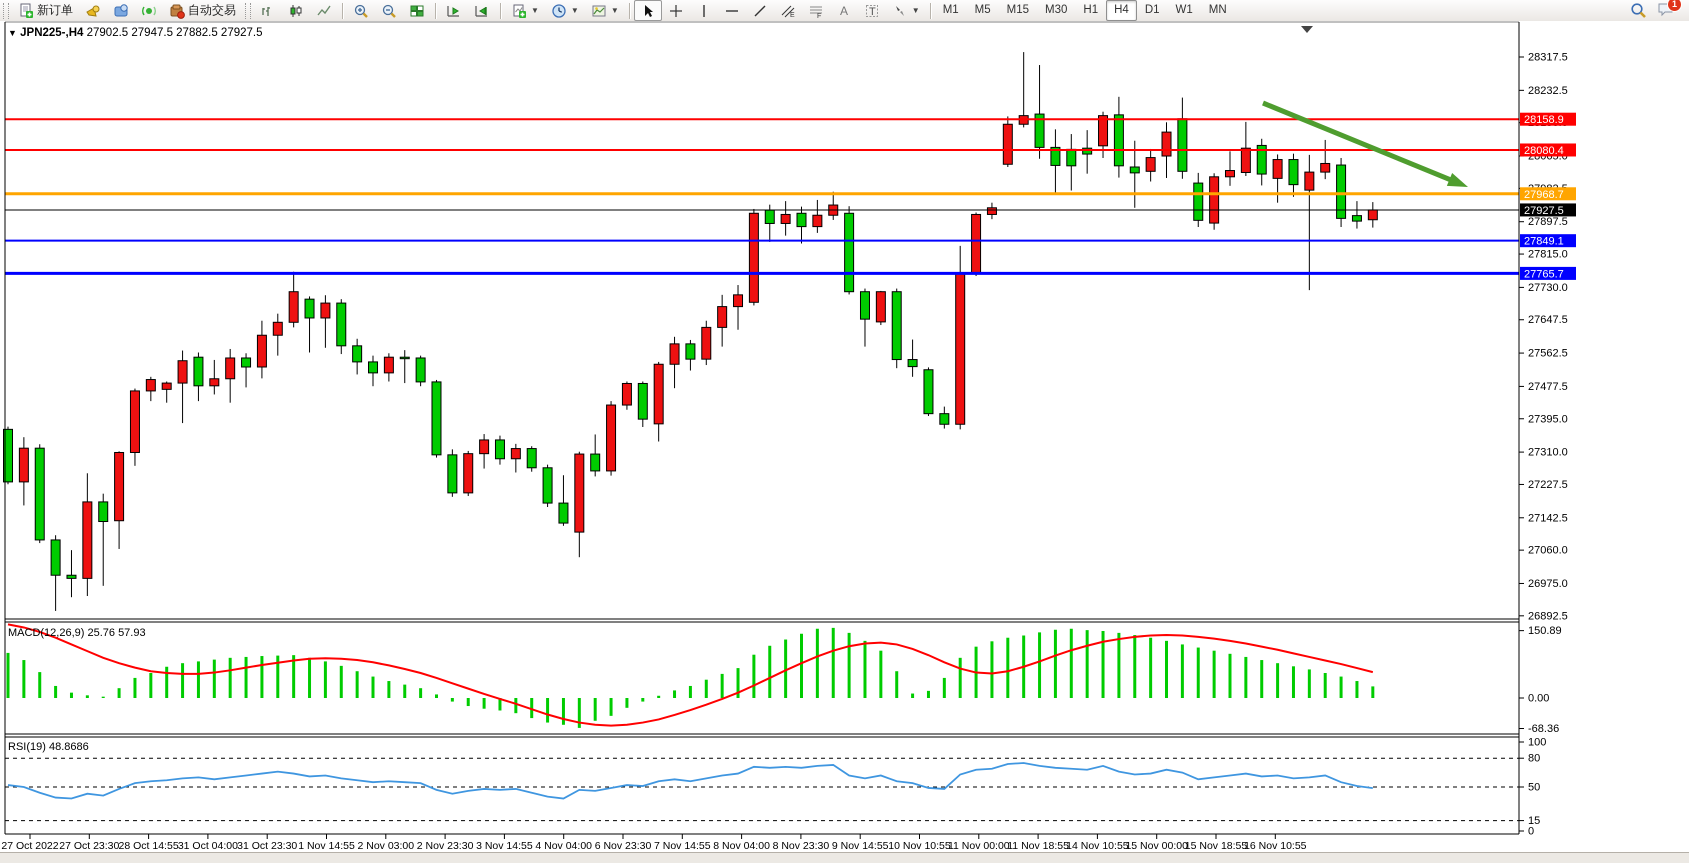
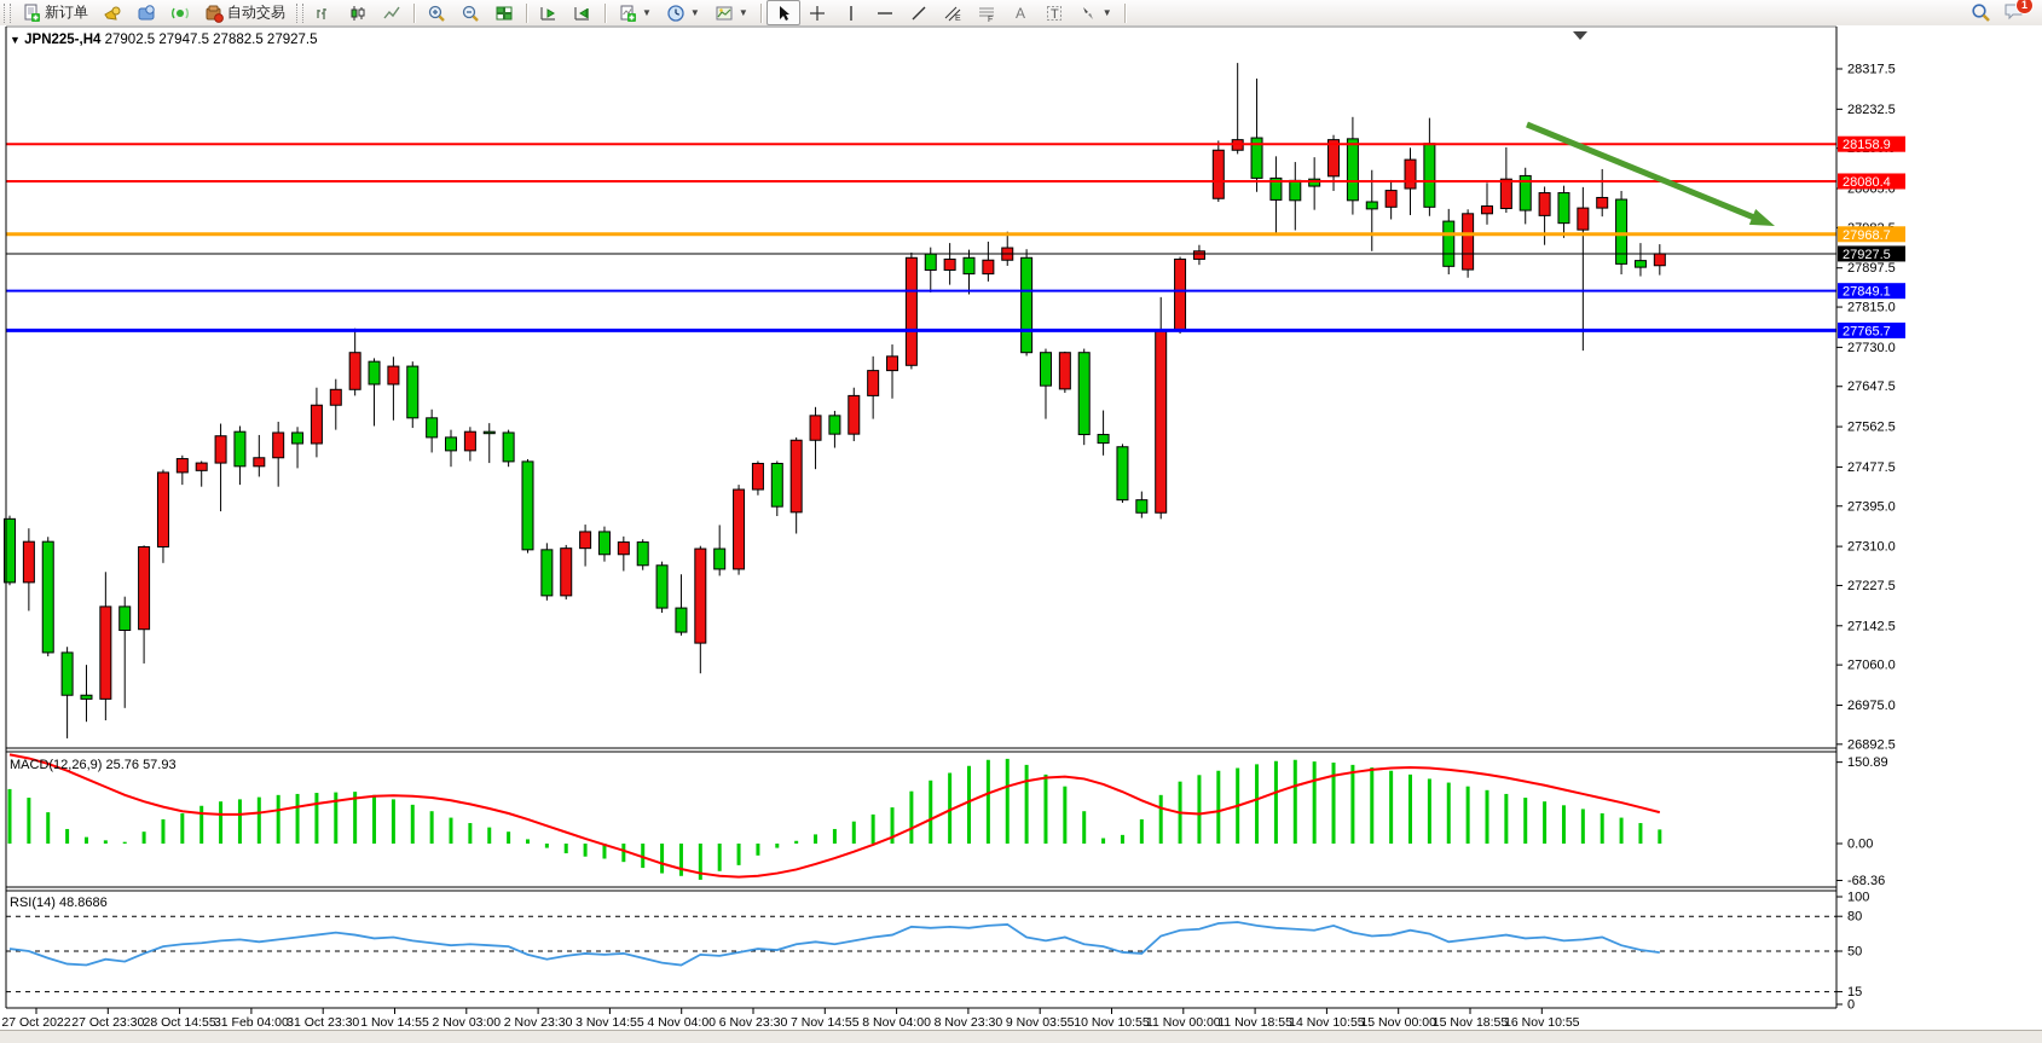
  新订单
  自动交易
  ▼
  ▼
  ▼
  A
  T
  ▼
- M1
- M5
- M15
- M30
- H1
- H4
- D1
- W1
- MN
  1
  ▼ JPN225-,H4 27902.5 27947.5 27882.5 27927.5
  MACD(12,26,9) 25.76 57.93
- RSI(19) 48.8686
+ RSI(14) 48.8686
  28317.5
  28232.5
  28065.0
  27897.5
  27815.0
  27730.0
  27647.5
  27562.5
  27477.5
  27395.0
  27310.0
  27227.5
  27142.5
  27060.0
  26975.0
  26892.5
  28158.9
  28080.4
  27968.7
  27849.1
  27765.7
  27927.5
  150.89
  0.00
  -68.36
  100
  80
  50
  15
  0
  27 Oct 2022
  27 Oct 23:30
  28 Oct 14:55
- 31 Oct 04:00
+ 31 Feb 04:00
  31 Oct 23:30
  1 Nov 14:55
  2 Nov 03:00
  2 Nov 23:30
  3 Nov 14:55
  4 Nov 04:00
  6 Nov 23:30
  7 Nov 14:55
  8 Nov 04:00
  8 Nov 23:30
- 9 Nov 14:55
+ 9 Nov 03:55
  10 Nov 10:55
  11 Nov 00:00
  11 Nov 18:55
  14 Nov 10:55
  15 Nov 00:00
  15 Nov 18:55
  16 Nov 10:55
